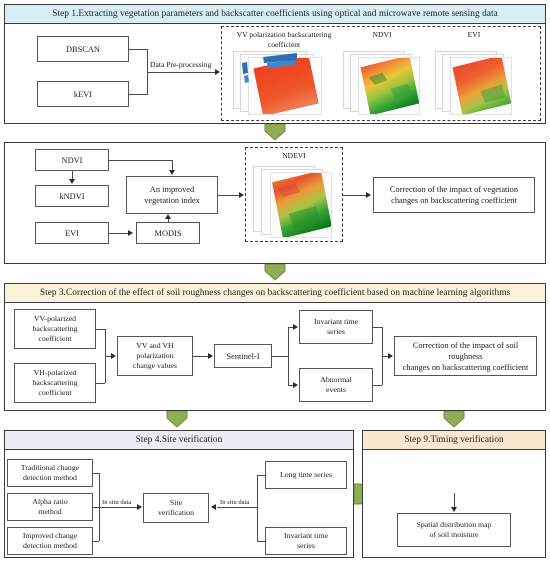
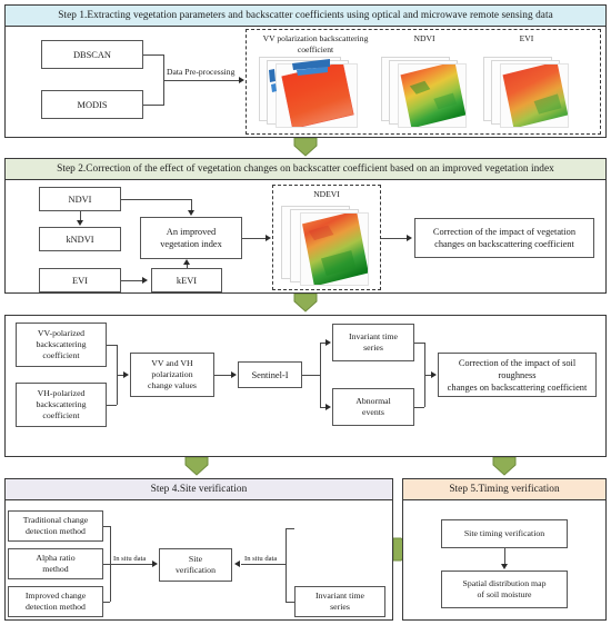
  Step 1.Extracting vegetation parameters and backscatter coefficients using optical and microwave remote sensing data
  DBSCAN
- kEVI
+ MODIS
  Data Pre-processing
  VV polarization backscattering
  coefficient
  NDVI
  EVI
+ Step 2.Correction of the effect of vegetation changes on backscatter coefficient based on an improved vegetation index
  NDVI
  kNDVI
  EVI
- MODIS
+ kEVI
  An improved
  vegetation index
  NDEVI
  Correction of the impact of vegetation
  changes on backscattering coefficient
- Step 3.Correction of the effect of soil roughness changes on backscattering coefficient based on machine learning algorithms
  VV-polarized
  backscattering
  coefficient
  VH-polarized
  backscattering
  coefficient
  VV and VH
  polarization
  change values
  Sentinel-I
  Invariant time
  series
  Abnormal
  events
  Correction of the impact of soil roughness
  changes on backscattering coefficient
  Step 4.Site verification
  Traditional change
  detection method
  Alpha ratio
  method
  Improved change
  detection method
  Site
  verification
- Long time series
  Invariant time
  series
- Step 9.Timing verification
+ Step 5.Timing verification
+ Site timing verification
  Spatial distribution map
  of soil moisture
